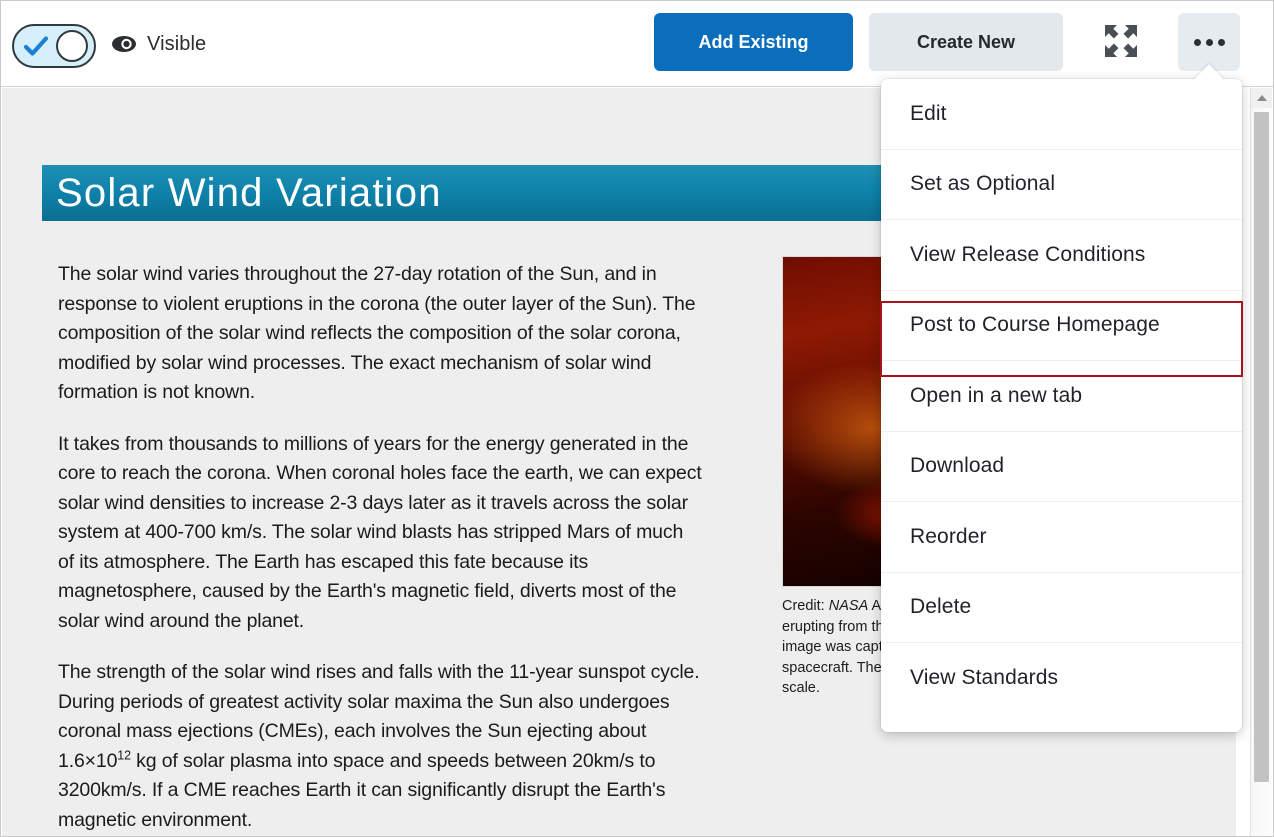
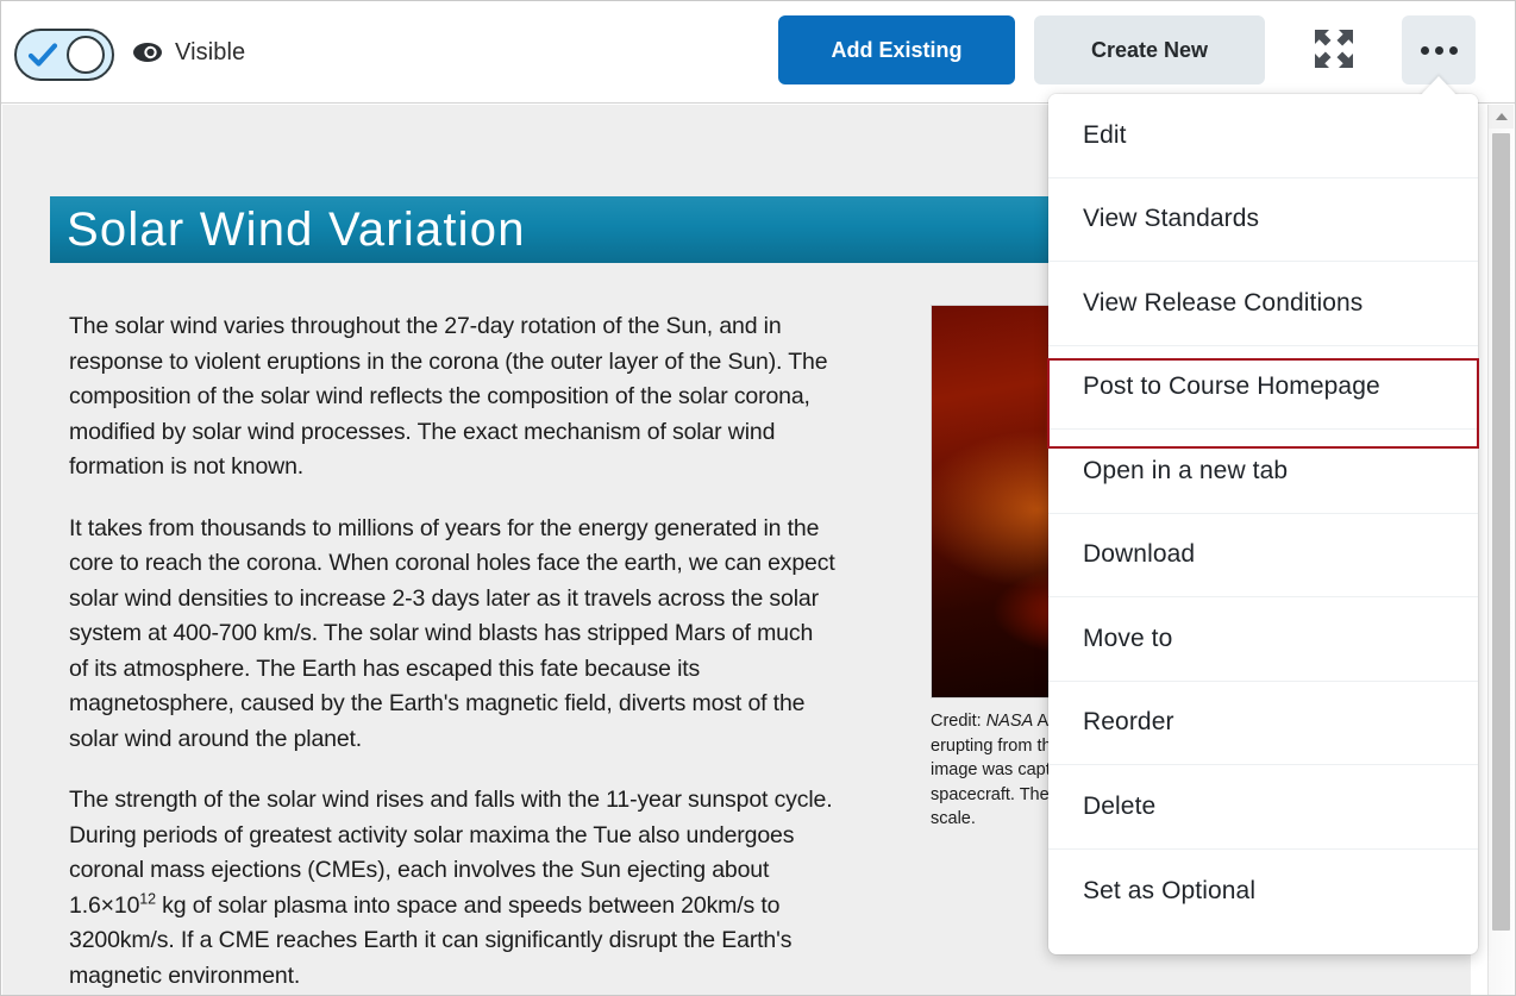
  Visible
  Add Existing
  Create New
  Solar Wind Variation
  The solar wind varies throughout the 27-day rotation of the Sun, and in response to violent eruptions in the corona (the outer layer of the Sun). The composition of the solar wind reflects the composition of the solar corona, modified by solar wind processes. The exact mechanism of solar wind formation is not known.
  It takes from thousands to millions of years for the energy generated in the core to reach the corona. When coronal holes face the earth, we can expect solar wind densities to increase 2-3 days later as it travels across the solar system at 400-700 km/s. The solar wind blasts has stripped Mars of much of its atmosphere. The Earth has escaped this fate because its magnetosphere, caused by the Earth's magnetic field, diverts most of the solar wind around the planet.
- The strength of the solar wind rises and falls with the 11-year sunspot cycle. During periods of greatest activity solar maxima the Sun also undergoes coronal mass ejections (CMEs), each involves the Sun ejecting about 1.6×1012 kg of solar plasma into space and speeds between 20km/s to 3200km/s. If a CME reaches Earth it can significantly disrupt the Earth's magnetic environment.
+ The strength of the solar wind rises and falls with the 11-year sunspot cycle. During periods of greatest activity solar maxima the Tue also undergoes coronal mass ejections (CMEs), each involves the Sun ejecting about 1.6×1012 kg of solar plasma into space and speeds between 20km/s to 3200km/s. If a CME reaches Earth it can significantly disrupt the Earth's magnetic environment.
  Edit
- Set as Optional
+ View Standards
  View Release Conditions
  Post to Course Homepage
  Open in a new tab
  Download
+ Move to
  Reorder
  Delete
- View Standards
+ Set as Optional
